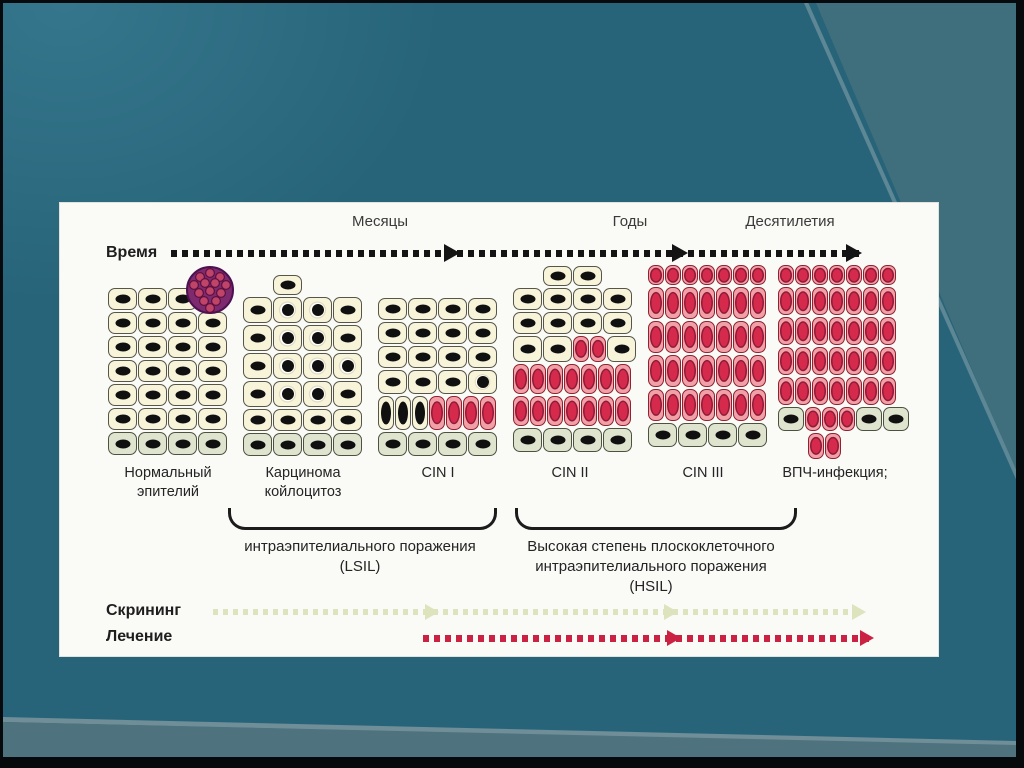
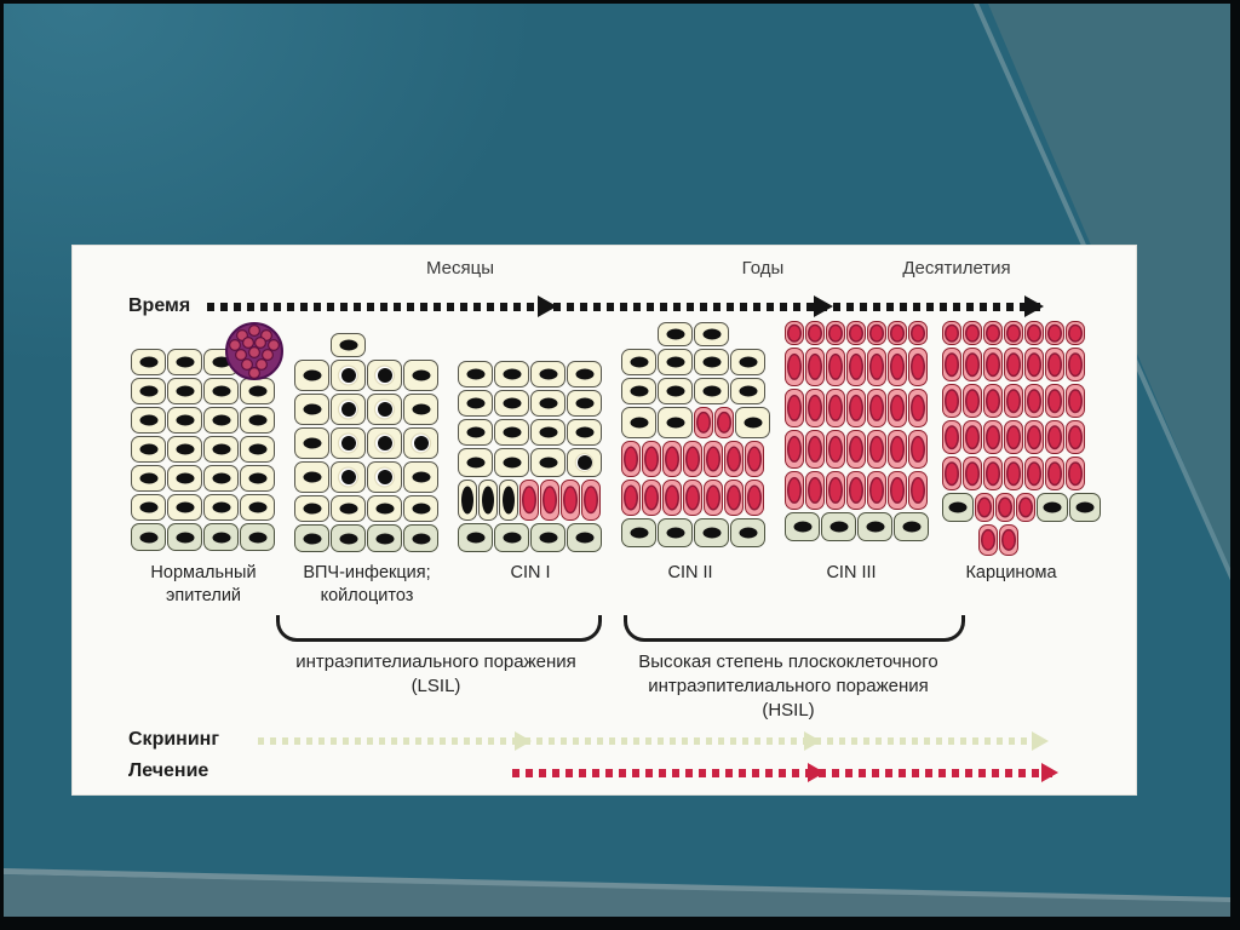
  Месяцы
  Годы
  Десятилетия
  Время
  Нормальный
  эпителий
- Карцинома
+ ВПЧ-инфекция;
  койлоцитоз
  CIN I
  CIN II
  CIN III
- ВПЧ-инфекция;
+ Карцинома
  интраэпителиального поражения
  (LSIL)
  Высокая степень плоскоклеточного
  интраэпителиального поражения
  (HSIL)
  Скрининг
  Лечение
